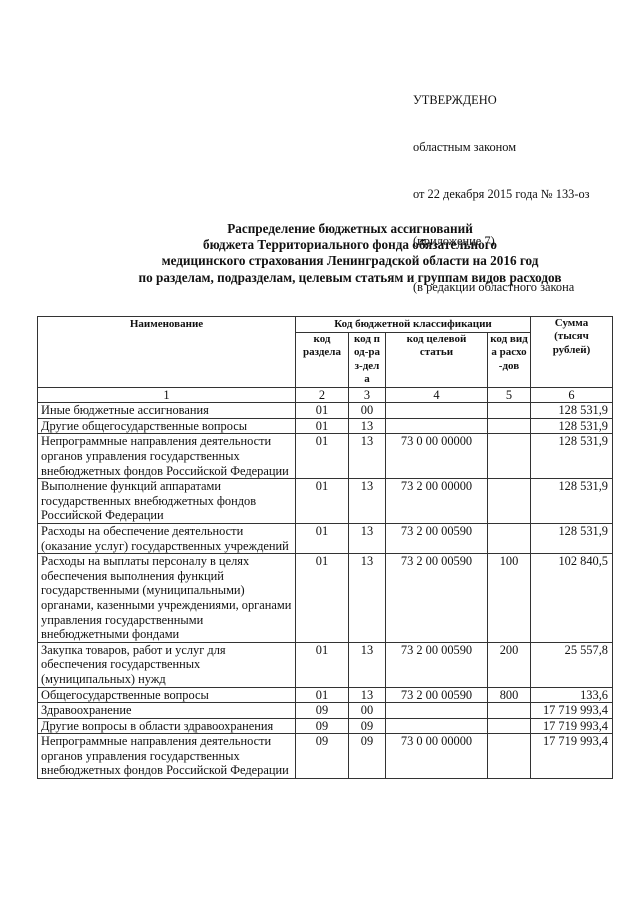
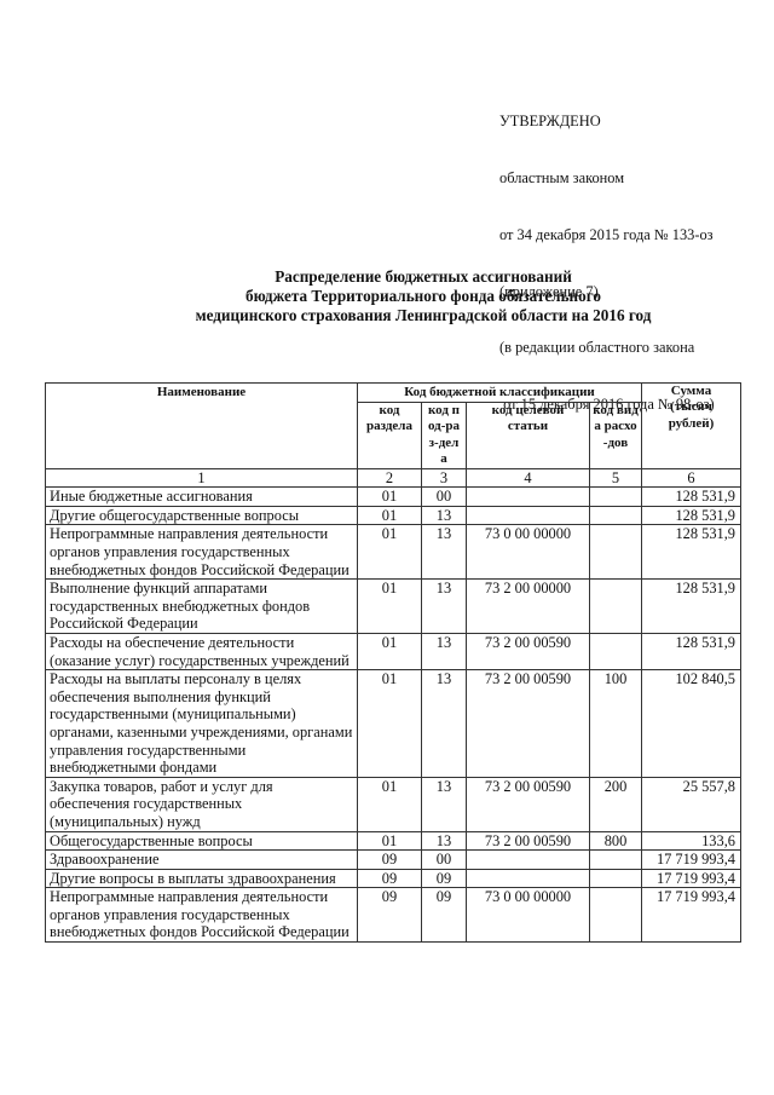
  УТВЕРЖДЕНО
  областным законом
- от 22 декабря 2015 года № 133-оз
+ от 34 декабря 2015 года № 133-оз
  (приложение 7)
  (в редакции областного закона
+ от 15 декабря 2016 года № 98-оз)
  Распределение бюджетных ассигнований
  бюджета Территориального фонда обязательного
  медицинского страхования Ленинградской области на 2016 год
- по разделам, подразделам, целевым статьям и группам видов расходов
  Наименование	Код бюджетной классификации	Сумма (тысяч рублей)
  код раздела	код под-раз-дела	код целевой статьи	код вида расхо-дов
  1	2	3	4	5	6
  Иные бюджетные ассигнования	01	00			128 531,9
  Другие общегосударственные вопросы	01	13			128 531,9
  Непрограммные направления деятельности органов управления государственных внебюджетных фондов Российской Федерации	01	13	73 0 00 00000		128 531,9
  Выполнение функций аппаратами государственных внебюджетных фондов Российской Федерации	01	13	73 2 00 00000		128 531,9
  Расходы на обеспечение деятельности (оказание услуг) государственных учреждений	01	13	73 2 00 00590		128 531,9
  Расходы на выплаты персоналу в целях обеспечения выполнения функций государственными (муниципальными) органами, казенными учреждениями, органами управления государственными внебюджетными фондами	01	13	73 2 00 00590	100	102 840,5
  Закупка товаров, работ и услуг для обеспечения государственных (муниципальных) нужд	01	13	73 2 00 00590	200	25 557,8
  Общегосударственные вопросы	01	13	73 2 00 00590	800	133,6
  Здравоохранение	09	00			17 719 993,4
- Другие вопросы в области здравоохранения	09	09			17 719 993,4
+ Другие вопросы в выплаты здравоохранения	09	09			17 719 993,4
  Непрограммные направления деятельности органов управления государственных внебюджетных фондов Российской Федерации	09	09	73 0 00 00000		17 719 993,4
